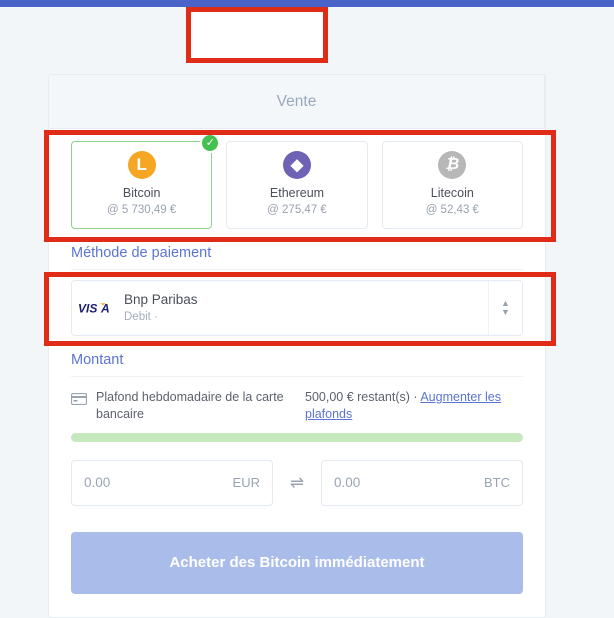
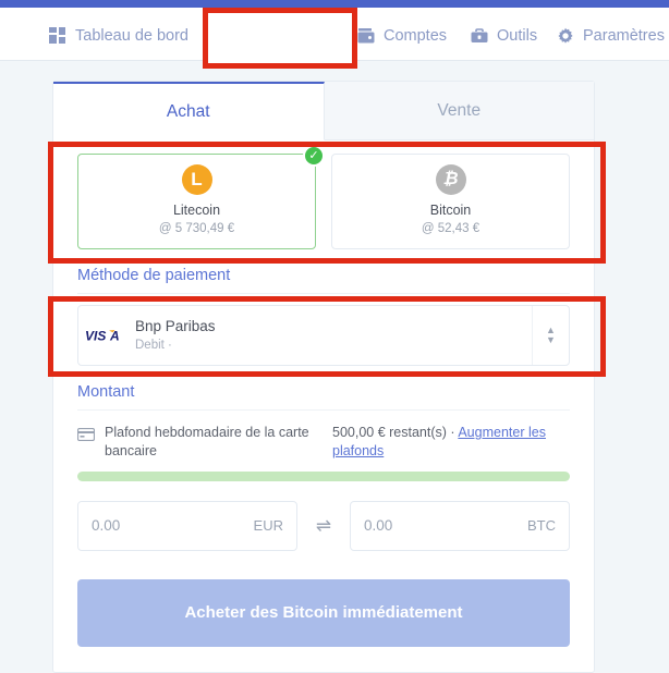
+ Tableau de bord
+ Comptes
+ Outils
+ Paramètres
+ Achat
  Vente
  ✓
  L
- Bitcoin
+ Litecoin
  @ 5 730,49 €
- ◆
- Ethereum
- @ 275,47 €
  ₿
- Litecoin
+ Bitcoin
  @ 52,43 €
  Méthode de paiement
  VIS
  A
  Bnp Paribas
  Debit ·
  ▲
  ▼
  Montant
  Plafond hebdomadaire de la carte bancaire
  500,00 € restant(s) · Augmenter les plafonds
  0.00
  EUR
  ⇌
  0.00
  BTC
  Acheter des Bitcoin immédiatement
